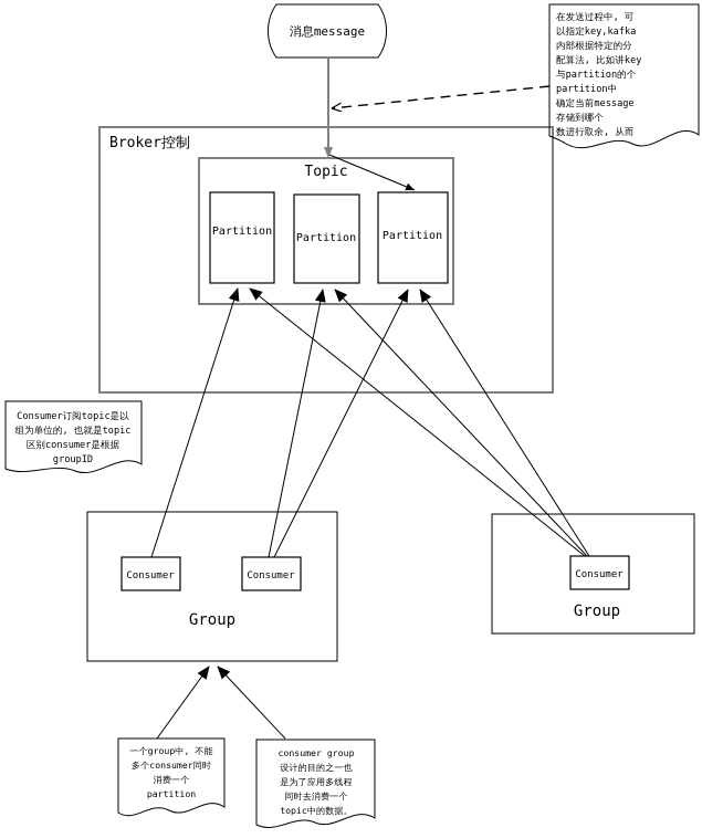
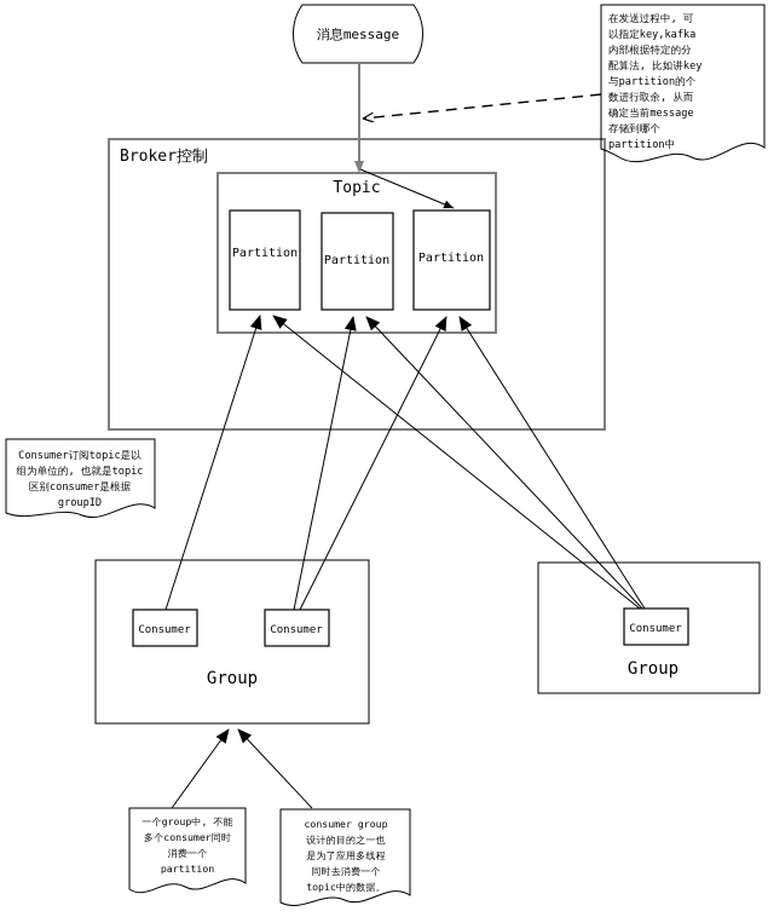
  消息message
  Broker控制
  Topic
  Partition
  Partition
  Partition
  在发送过程中, 可
  以指定key,kafka
  内部根据特定的分
  配算法, 比如讲key
  与partition的个
- partition中
+ 数进行取余, 从而
  确定当前message
  存储到哪个
- 数进行取余, 从而
+ partition中
  Consumer订阅topic是以
  组为单位的, 也就是topic
  区别consumer是根据
  groupID
  Group
  Consumer
  Consumer
  Group
  Consumer
  一个group中, 不能
  多个consumer同时
  消费一个
  partition
  consumer group
  设计的目的之一也
  是为了应用多线程
  同时去消费一个
  topic中的数据。
